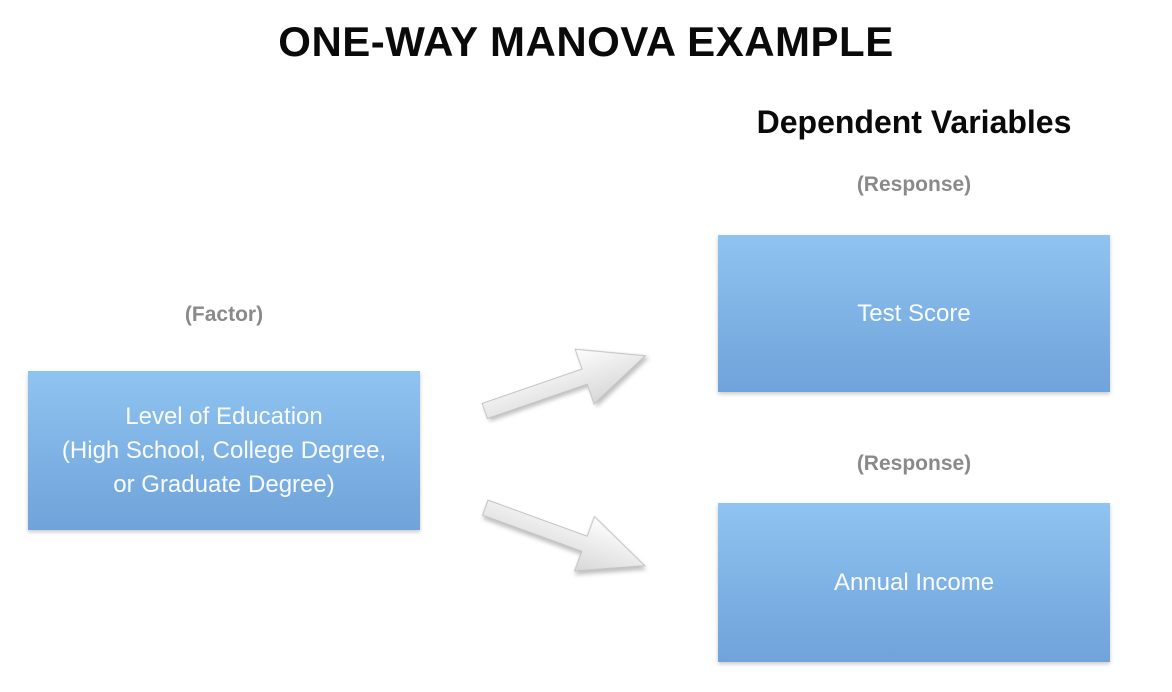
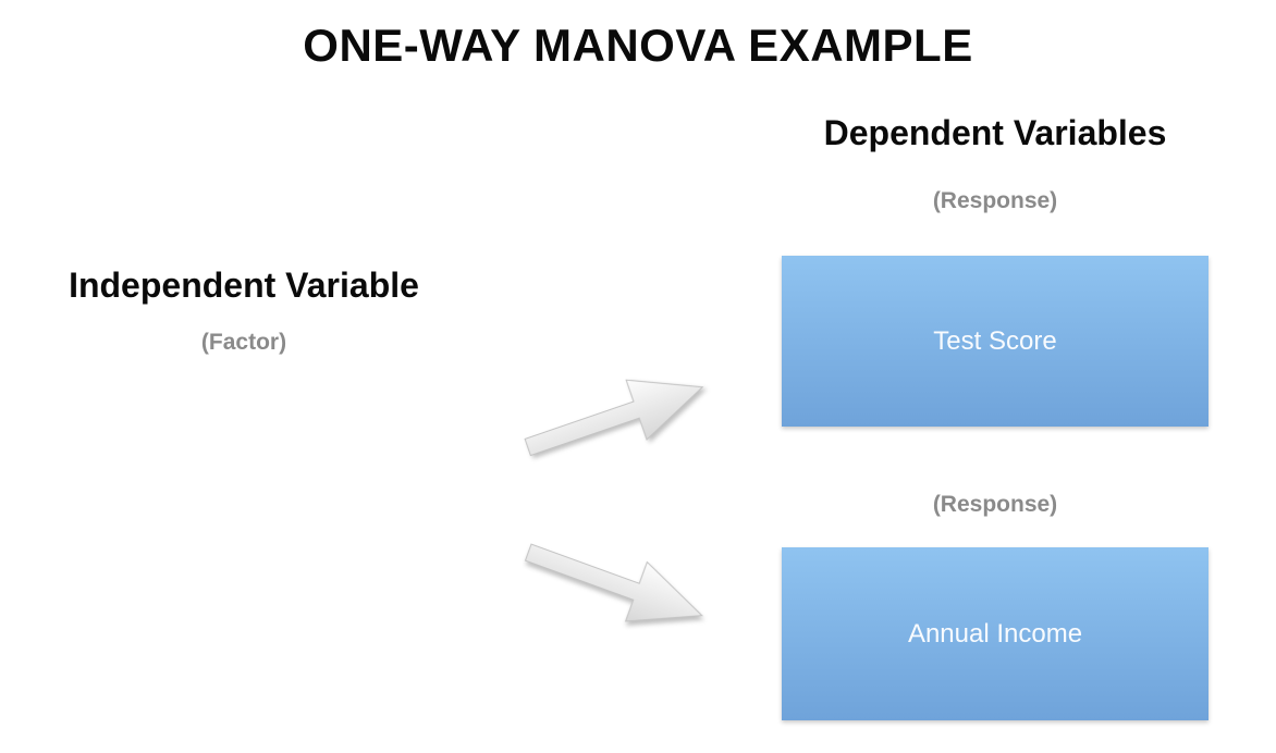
  ONE-WAY MANOVA EXAMPLE
  Dependent Variables
  (Response)
+ Independent Variable
  (Factor)
- Level of Education
- (High School, College Degree,
- or Graduate Degree)
  Test Score
  (Response)
  Annual Income
